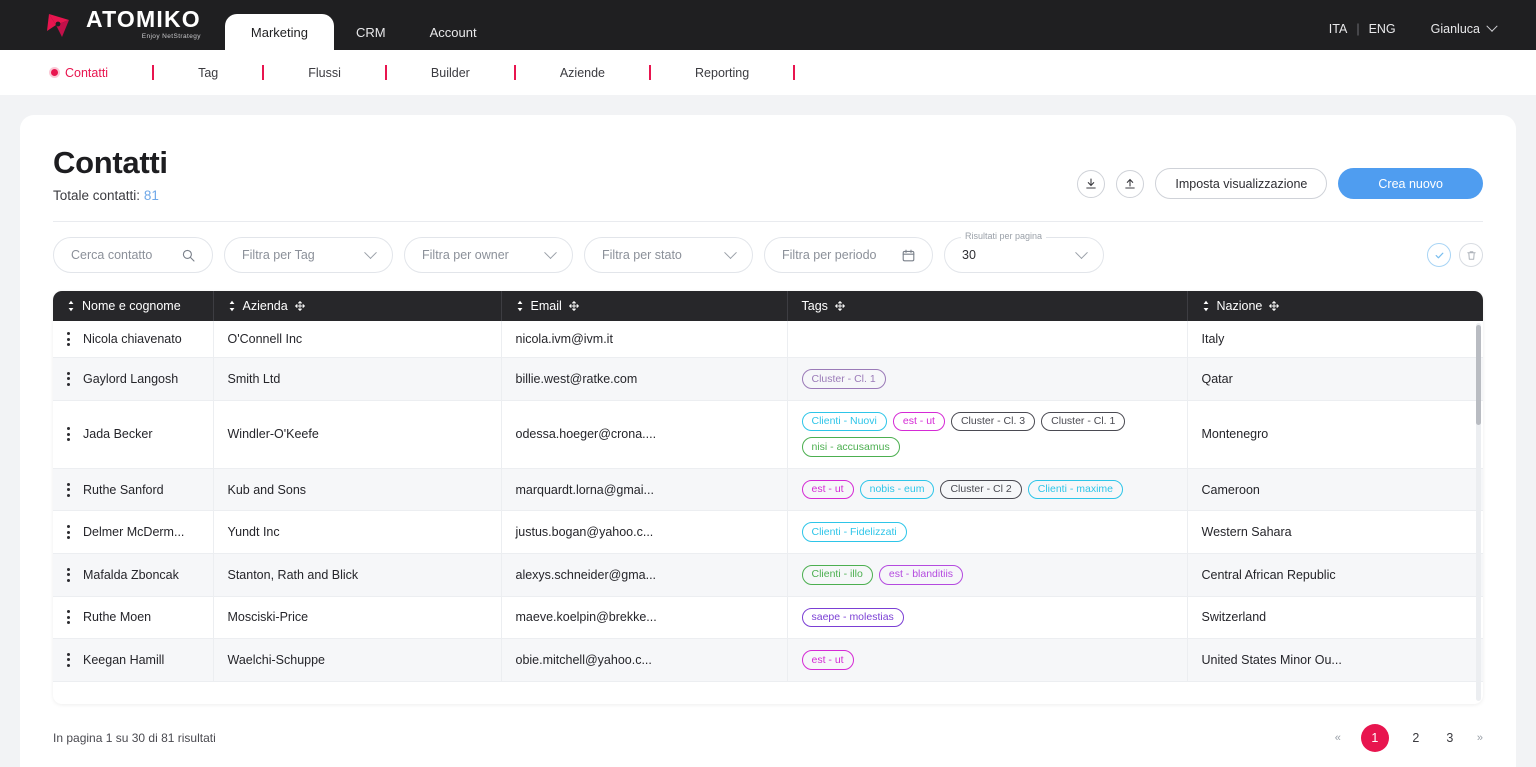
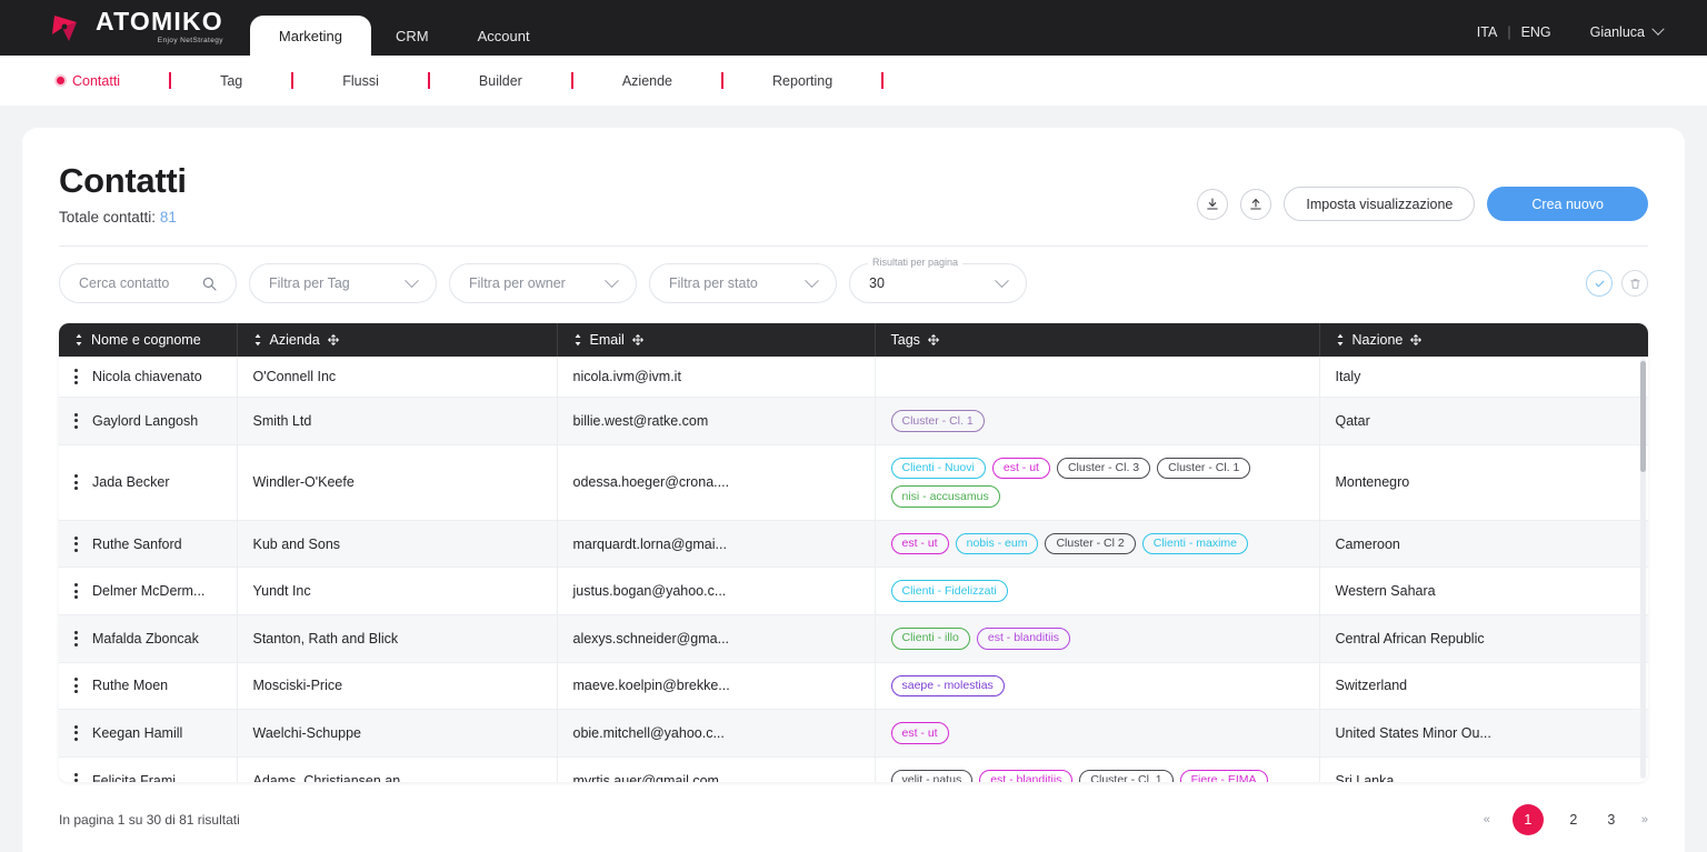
  ATOMIKO
  Marketing
  CRM
  Account
  ITA
  |
  ENG
  Gianluca
  Contatti
  Tag
  Flussi
  Builder
  Aziende
  Reporting
  Contatti
  Totale contatti: 81
  Imposta visualizzazione
  Crea nuovo
  Cerca contatto
  Filtra per Tag
  Filtra per owner
  Filtra per stato
- Filtra per periodo
  Risultati per pagina
  30
  Nome e cognome	Azienda	Email	Tags	Nazione
  Nicola chiavenato	O'Connell Inc	nicola.ivm@ivm.it		Italy
  Gaylord Langosh	Smith Ltd	billie.west@ratke.com	Cluster - Cl. 1	Qatar
  Jada Becker	Windler-O'Keefe	odessa.hoeger@crona....	Clienti - Nuovi est - ut Cluster - Cl. 3 Cluster - Cl. 1nisi - accusamus	Montenegro
  Ruthe Sanford	Kub and Sons	marquardt.lorna@gmai...	est - ut nobis - eum Cluster - Cl 2 Clienti - maxime	Cameroon
  Delmer McDerm...	Yundt Inc	justus.bogan@yahoo.c...	Clienti - Fidelizzati	Western Sahara
  Mafalda Zboncak	Stanton, Rath and Blick	alexys.schneider@gma...	Clienti - illo est - blanditiis	Central African Republic
  Ruthe Moen	Mosciski-Price	maeve.koelpin@brekke...	saepe - molestias	Switzerland
  Keegan Hamill	Waelchi-Schuppe	obie.mitchell@yahoo.c...	est - ut	United States Minor Ou...
+ Felicita Frami	Adams, Christiansen an...	myrtis.auer@gmail.com	velit - natus est - blanditiis Cluster - Cl. 1 Fiere - EIMA	Sri Lanka
  In pagina 1 su 30 di 81 risultati
  «
  1
  2
  3
  »
